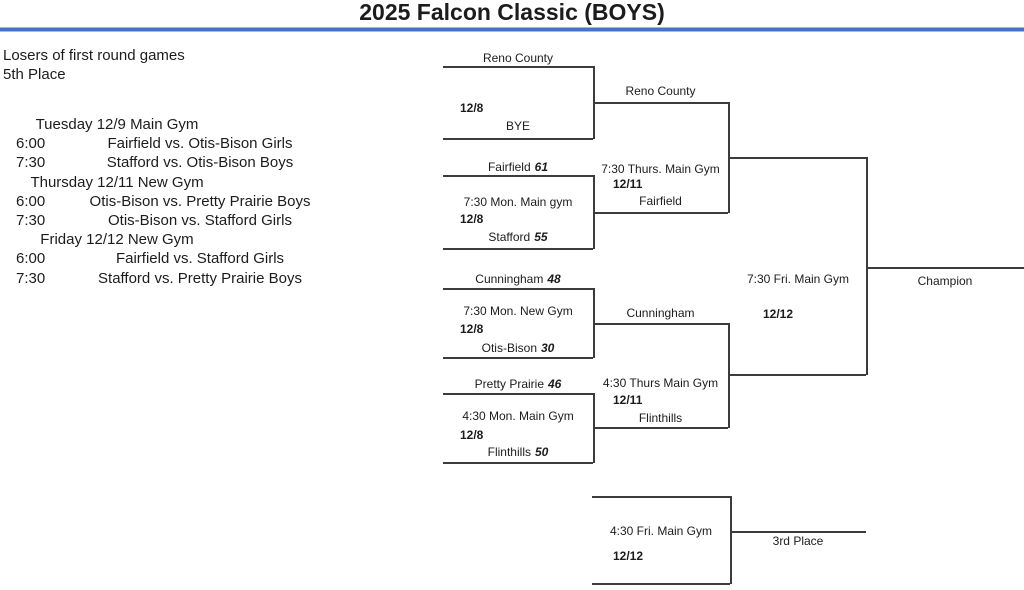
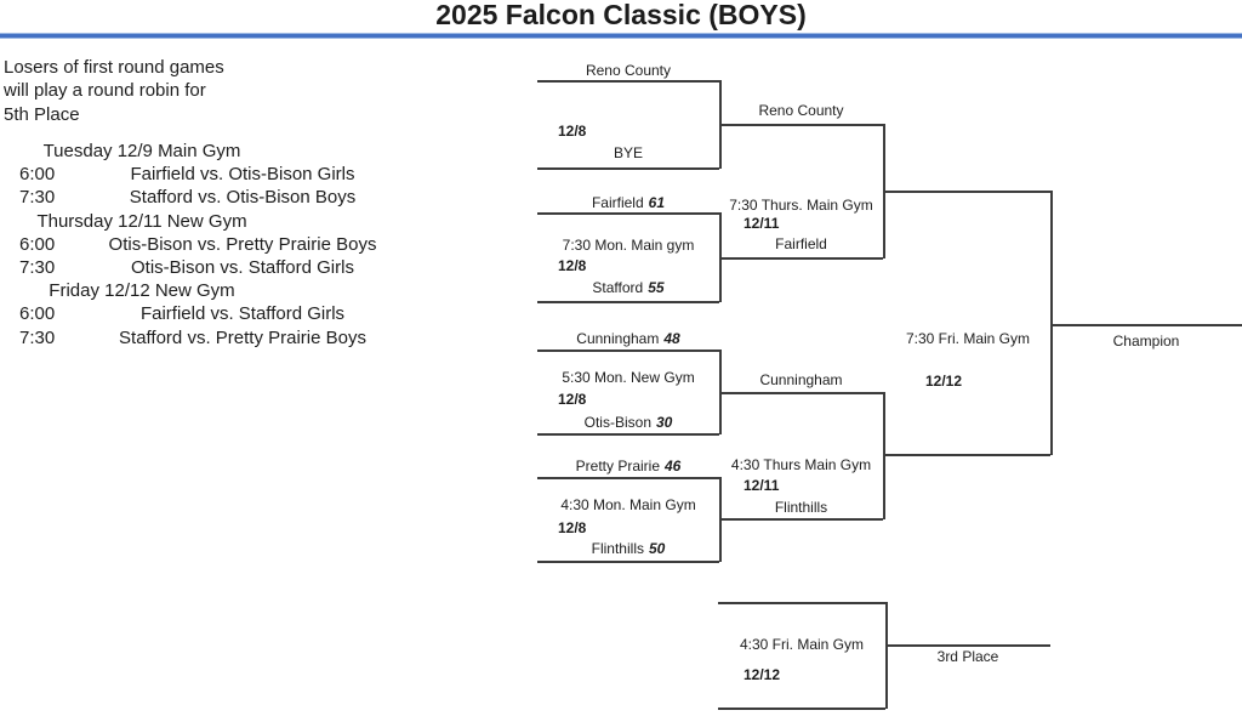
  2025 Falcon Classic (BOYS)
  Losers of first round games
+ will play a round robin for
  5th Place
  Tuesday 12/9 Main Gym
  6:00
  Fairfield vs. Otis-Bison Girls
  7:30
  Stafford vs. Otis-Bison Boys
  Thursday 12/11 New Gym
  6:00
  Otis-Bison vs. Pretty Prairie Boys
  7:30
  Otis-Bison vs. Stafford Girls
  Friday 12/12 New Gym
  6:00
  Fairfield vs. Stafford Girls
  7:30
  Stafford vs. Pretty Prairie Boys
  Reno County
  12/8
  BYE
  Fairfield 61
  7:30 Mon. Main gym
  12/8
  Stafford 55
  Reno County
  7:30 Thurs. Main Gym
  12/11
  Fairfield
  Cunningham 48
- 7:30 Mon. New Gym
+ 5:30 Mon. New Gym
  12/8
  Otis-Bison 30
  Cunningham
  4:30 Thurs Main Gym
  12/11
  Flinthills
  Pretty Prairie 46
  4:30 Mon. Main Gym
  12/8
  Flinthills 50
  7:30 Fri. Main Gym
  12/12
  Champion
  4:30 Fri. Main Gym
  12/12
  3rd Place
